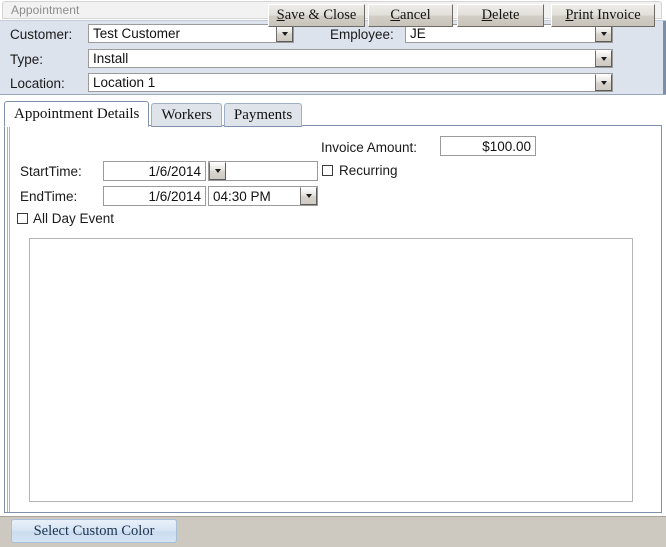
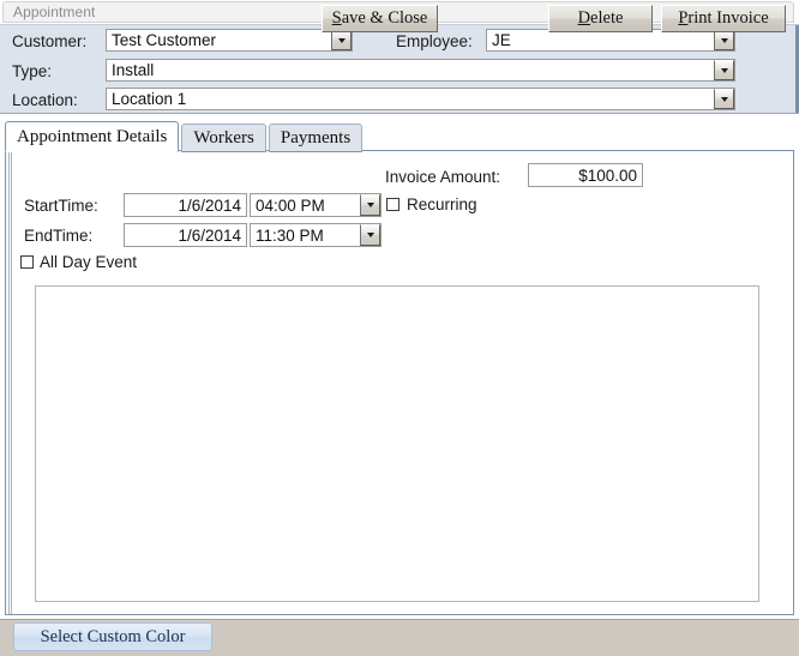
  Appointment
  Customer:
  Test Customer
  Employee:
  JE
  Type:
  Install
  Location:
  Location 1
  Appointment Details
  Workers
  Payments
  Invoice Amount:
  $100.00
  StartTime:
  1/6/2014
+ 04:00 PM
  Recurring
  EndTime:
  1/6/2014
- 04:30 PM
+ 11:30 PM
  All Day Event
  Select Custom Color
  Save & Close
- Cancel
  Delete
  Print Invoice
